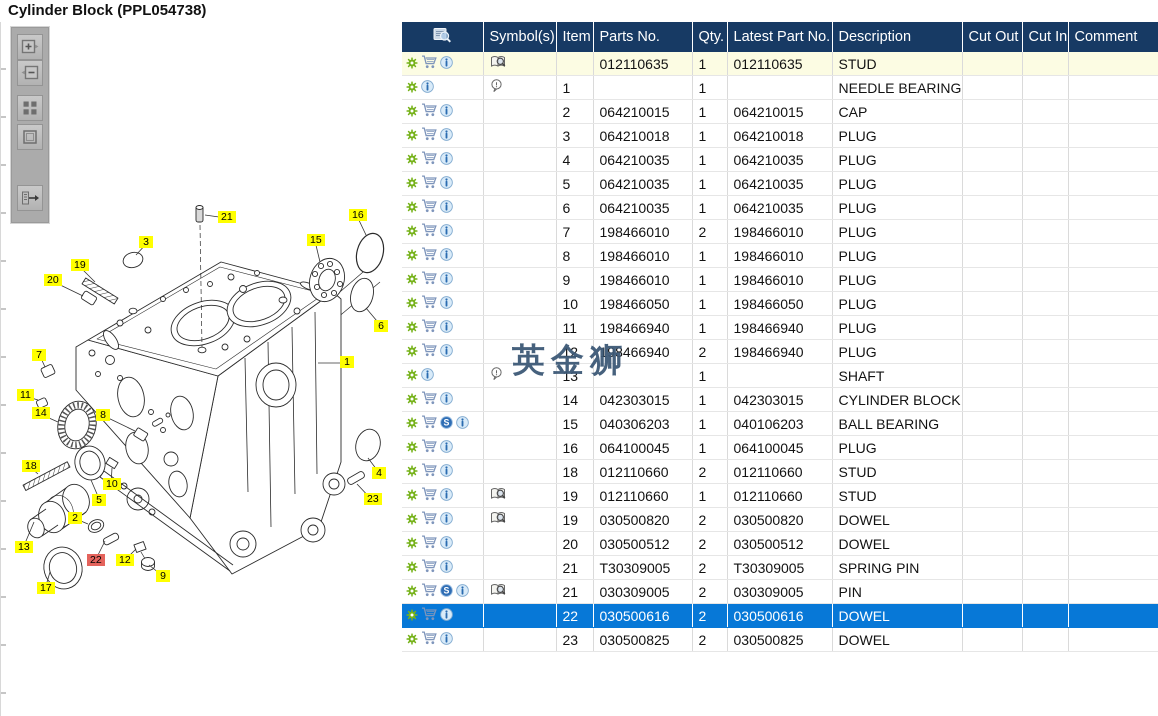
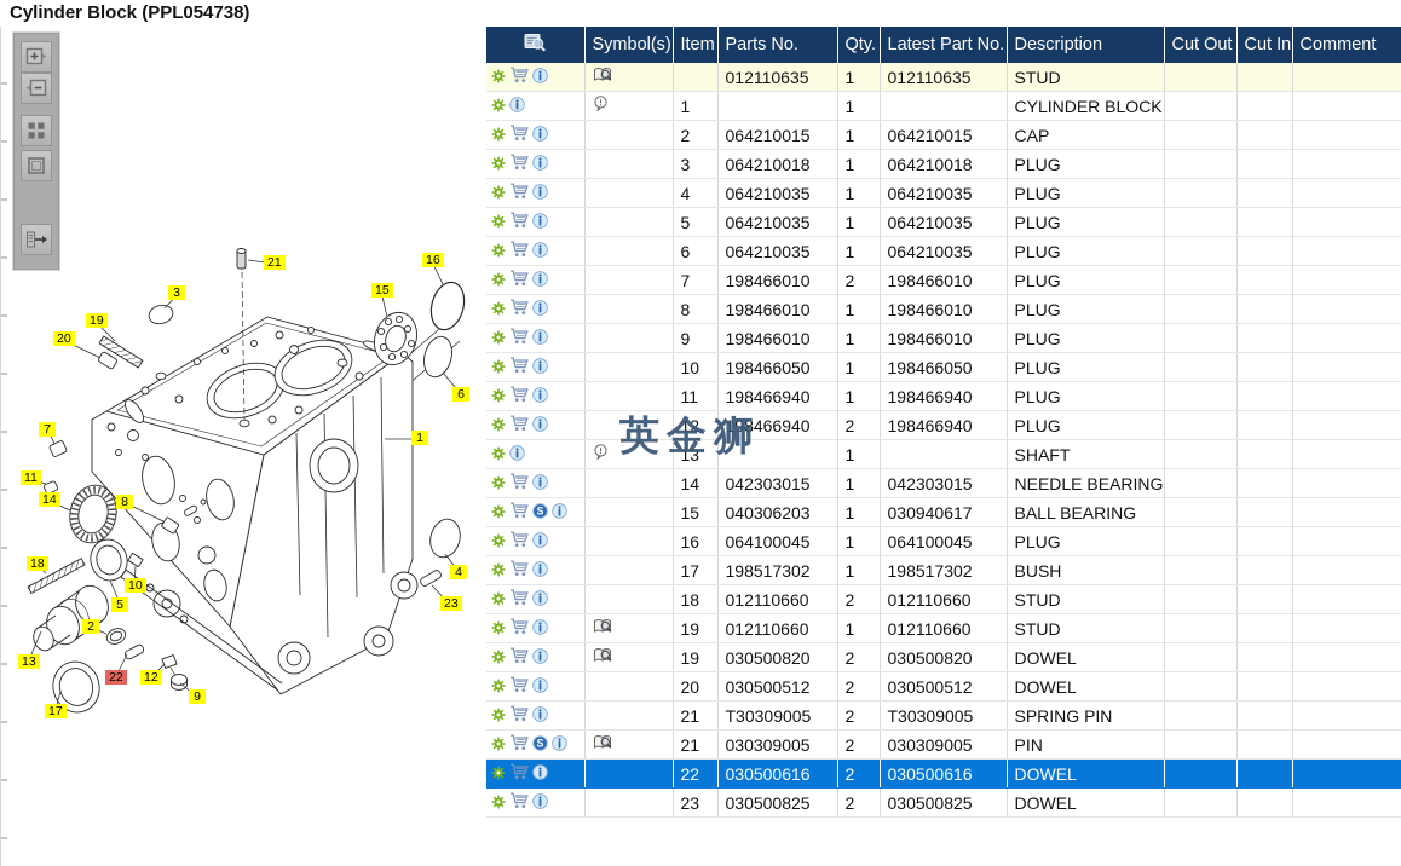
  Cylinder Block (PPL054738)
  21
  3
  19
  20
  16
  15
  6
  1
  7
  11
  14
  8
  18
  10
  5
  2
  13
  22
  12
  9
  17
  4
  23
  英金狮
  	Symbol(s)	Item	Parts No.	Qty.	Latest Part No.	Description	Cut Out	Cut In	Comment
  			012110635	1	012110635	STUD
- 		1		1		NEEDLE BEARING
+ 		1		1		CYLINDER BLOCK
  		2	064210015	1	064210015	CAP
  		3	064210018	1	064210018	PLUG
  		4	064210035	1	064210035	PLUG
  		5	064210035	1	064210035	PLUG
  		6	064210035	1	064210035	PLUG
  		7	198466010	2	198466010	PLUG
  		8	198466010	1	198466010	PLUG
  		9	198466010	1	198466010	PLUG
  		10	198466050	1	198466050	PLUG
  		11	198466940	1	198466940	PLUG
  		12	198466940	2	198466940	PLUG
  		13		1		SHAFT
- 		14	042303015	1	042303015	CYLINDER BLOCK
+ 		14	042303015	1	042303015	NEEDLE BEARING
- S		15	040306203	1	040106203	BALL BEARING
+ S		15	040306203	1	030940617	BALL BEARING
  		16	064100045	1	064100045	PLUG
+ 		17	198517302	1	198517302	BUSH
  		18	012110660	2	012110660	STUD
  		19	012110660	1	012110660	STUD
  		19	030500820	2	030500820	DOWEL
  		20	030500512	2	030500512	DOWEL
  		21	T30309005	2	T30309005	SPRING PIN
  S		21	030309005	2	030309005	PIN
  		22	030500616	2	030500616	DOWEL
  		23	030500825	2	030500825	DOWEL
